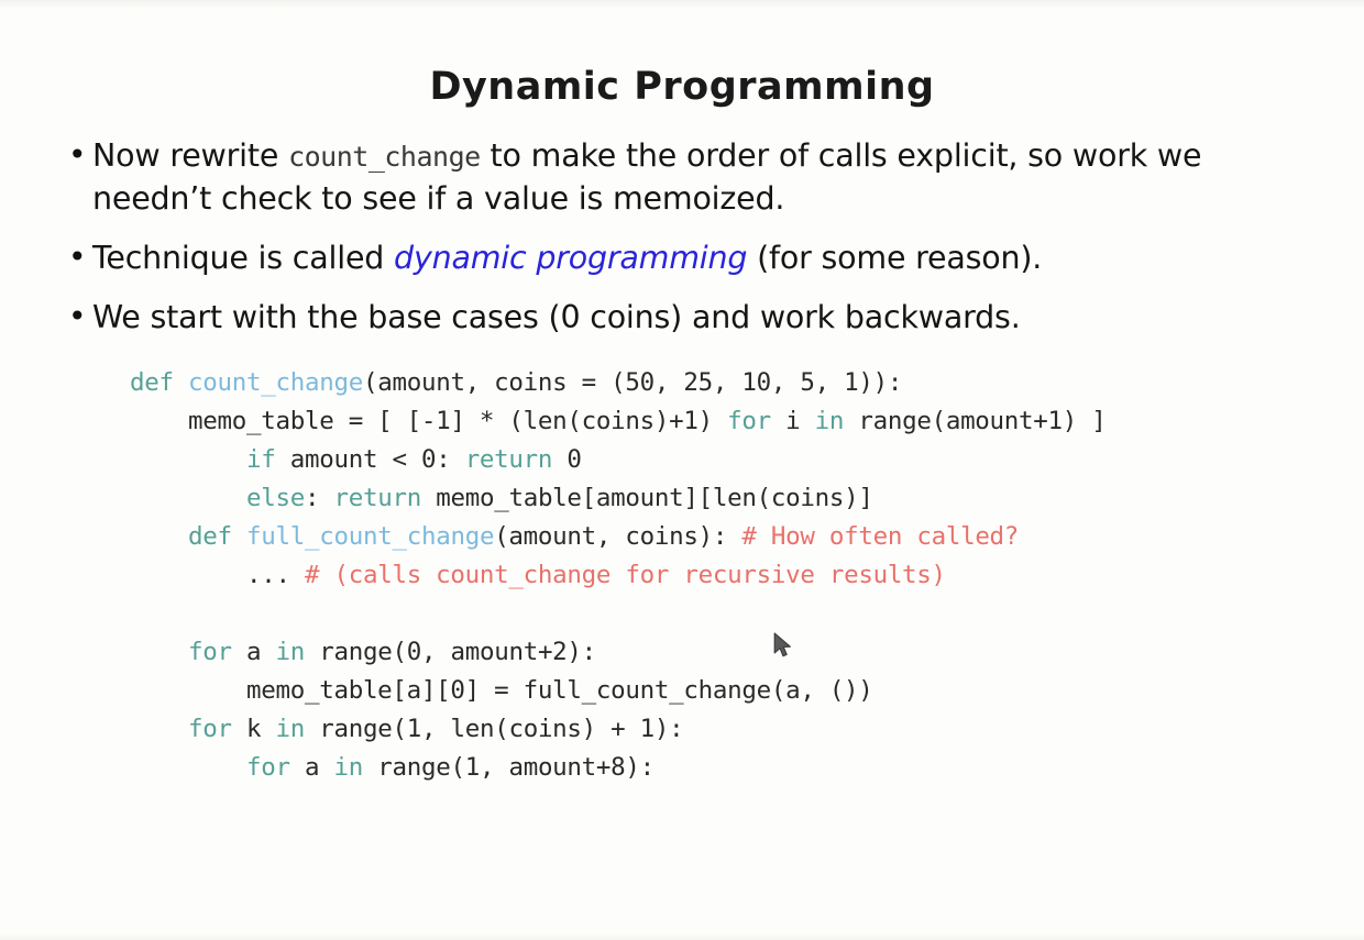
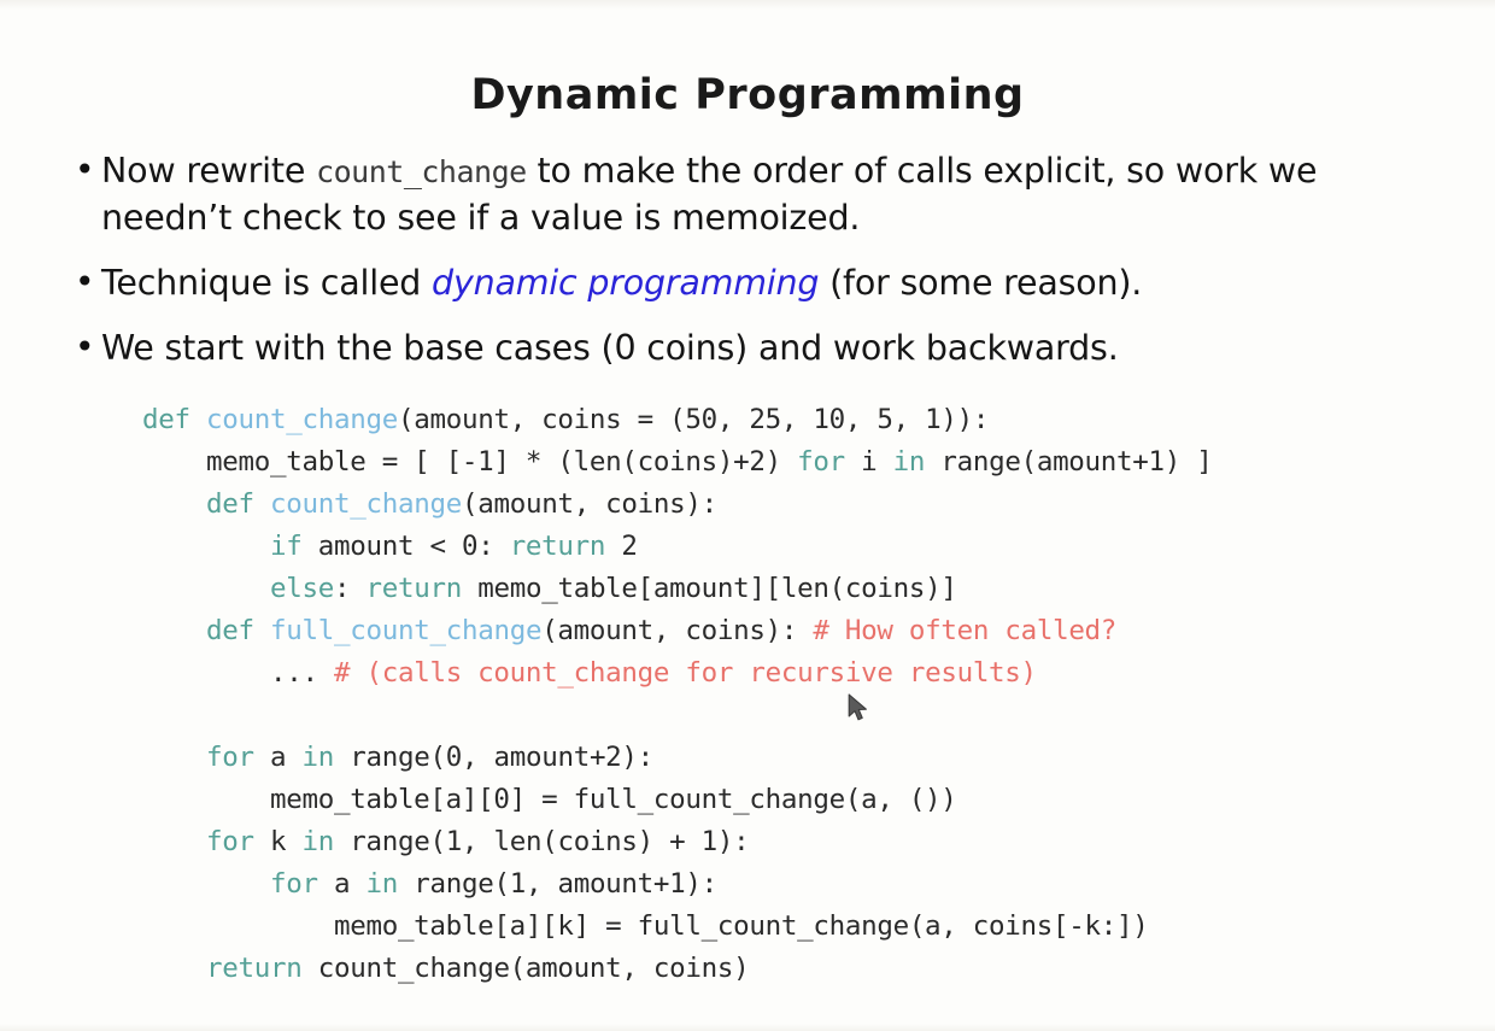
  Dynamic Programming
  •
  Now rewrite count_change to make the order of calls explicit, so work we needn’t check to see if a value is memoized.
  •
  Technique is called dynamic programming (for some reason).
  •
  We start with the base cases (0 coins) and work backwards.
  def count_change(amount, coins = (50, 25, 10, 5, 1)):
- memo_table = [ [-1] * (len(coins)+1) for i in range(amount+1) ]
+ memo_table = [ [-1] * (len(coins)+2) for i in range(amount+1) ]
+ def count_change(amount, coins):
- if amount < 0: return 0
+ if amount < 0: return 2
  else: return memo_table[amount][len(coins)]
  def full_count_change(amount, coins): # How often called?
  ... # (calls count_change for recursive results)
  for a in range(0, amount+2):
  memo_table[a][0] = full_count_change(a, ())
  for k in range(1, len(coins) + 1):
- for a in range(1, amount+8):
+ for a in range(1, amount+1):
+ memo_table[a][k] = full_count_change(a, coins[-k:])
+ return count_change(amount, coins)
